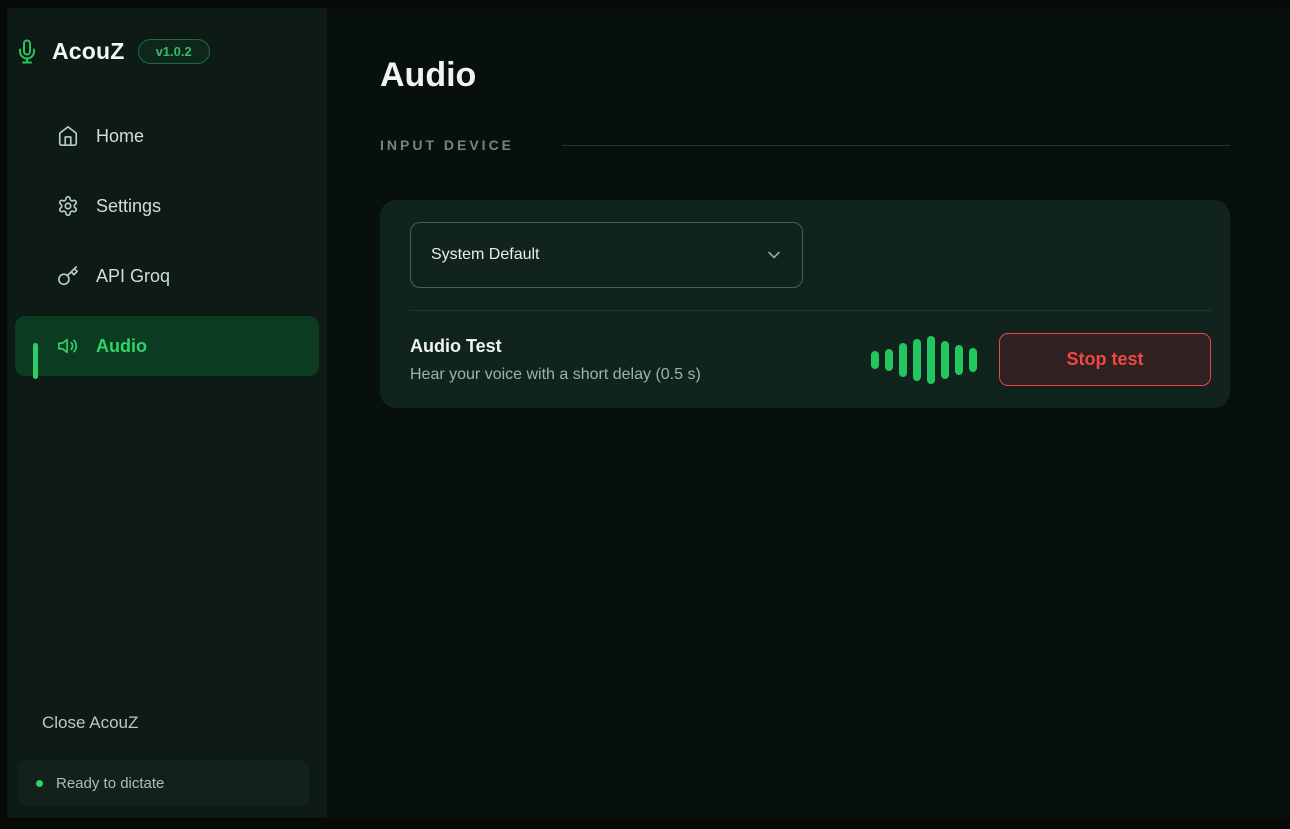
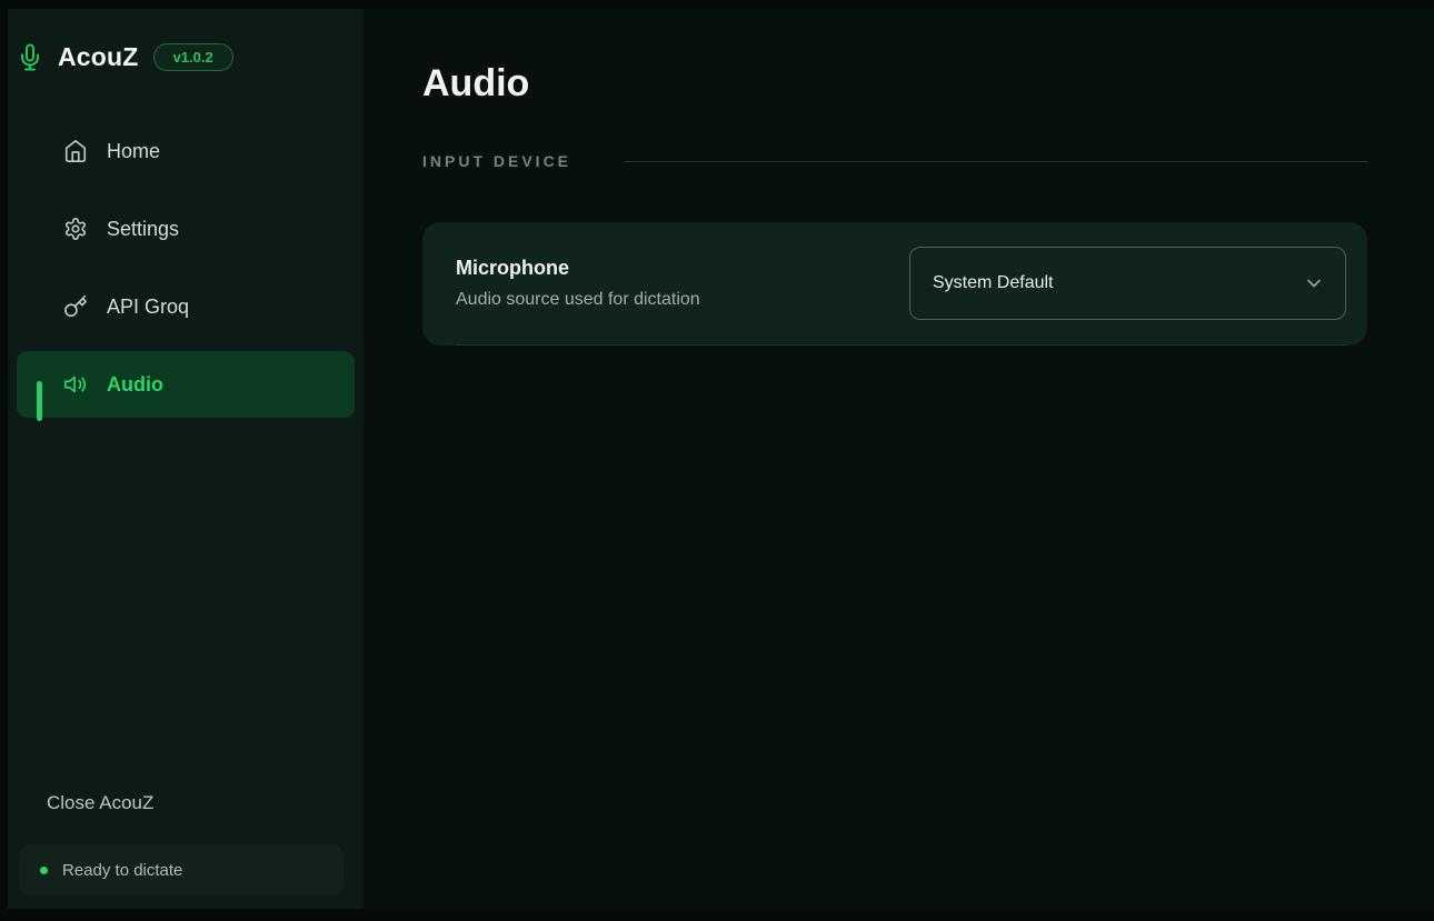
  AcouZ
  v1.0.2
  Home
  Settings
  API Groq
  Audio
  Close AcouZ
  Ready to dictate
  Audio
  INPUT DEVICE
+ Microphone
+ Audio source used for dictation
  System Default
- Audio Test
- Hear your voice with a short delay (0.5 s)
- Stop test
